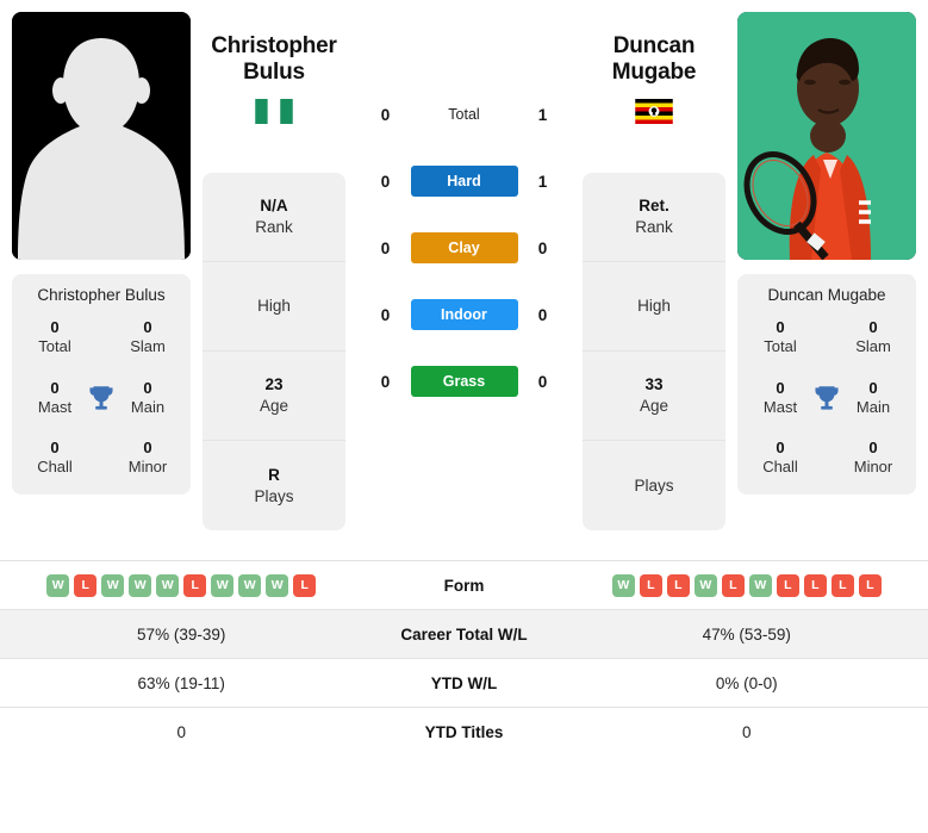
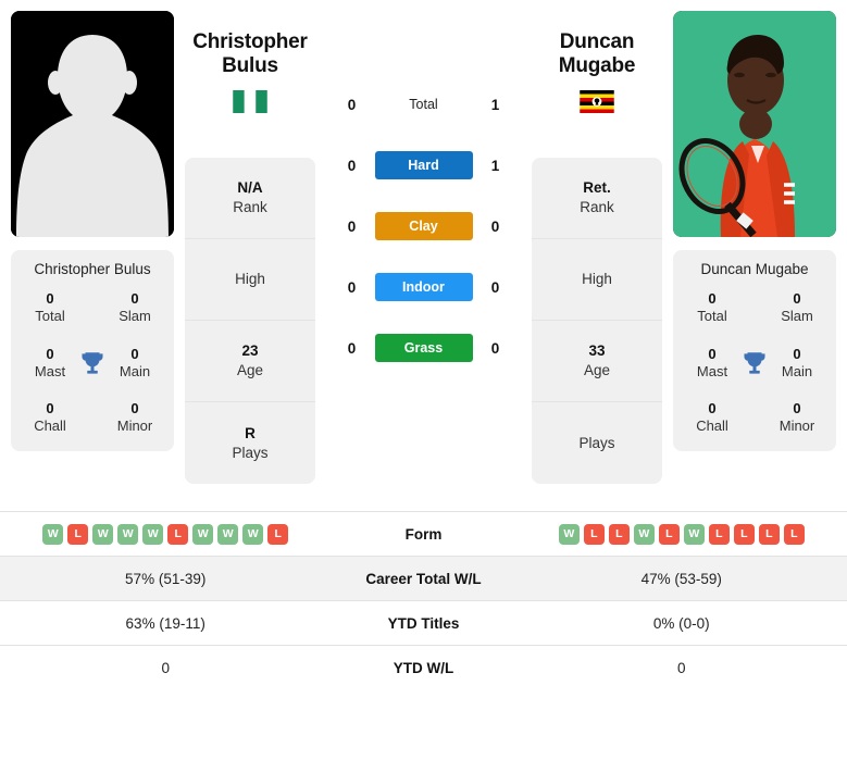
  Christopher Bulus
  0
  Total
  0
  Slam
  0
  Mast
  0
  Main
  0
  Chall
  0
  Minor
  Christopher
  Bulus
  N/A
  Rank
  High
  23
  Age
  R
  Plays
  0
  Total
  1
  0
  Hard
  1
  0
  Clay
  0
  0
  Indoor
  0
  0
  Grass
  0
  Duncan
  Mugabe
  Ret.
  Rank
  High
  33
  Age
  Plays
  Duncan Mugabe
  0
  Total
  0
  Slam
  0
  Mast
  0
  Main
  0
  Chall
  0
  Minor
  W L W W W L W W W L	Form	W L L W L W L L L L
- 57% (39-39)	Career Total W/L	47% (53-59)
+ 57% (51-39)	Career Total W/L	47% (53-59)
- 63% (19-11)	YTD W/L	0% (0-0)
+ 63% (19-11)	YTD Titles	0% (0-0)
- 0	YTD Titles	0
+ 0	YTD W/L	0
